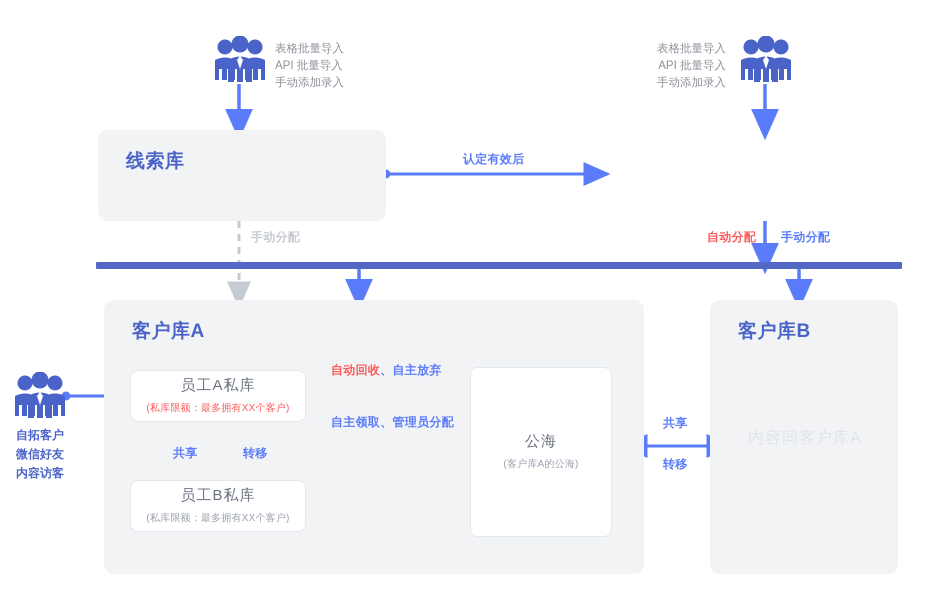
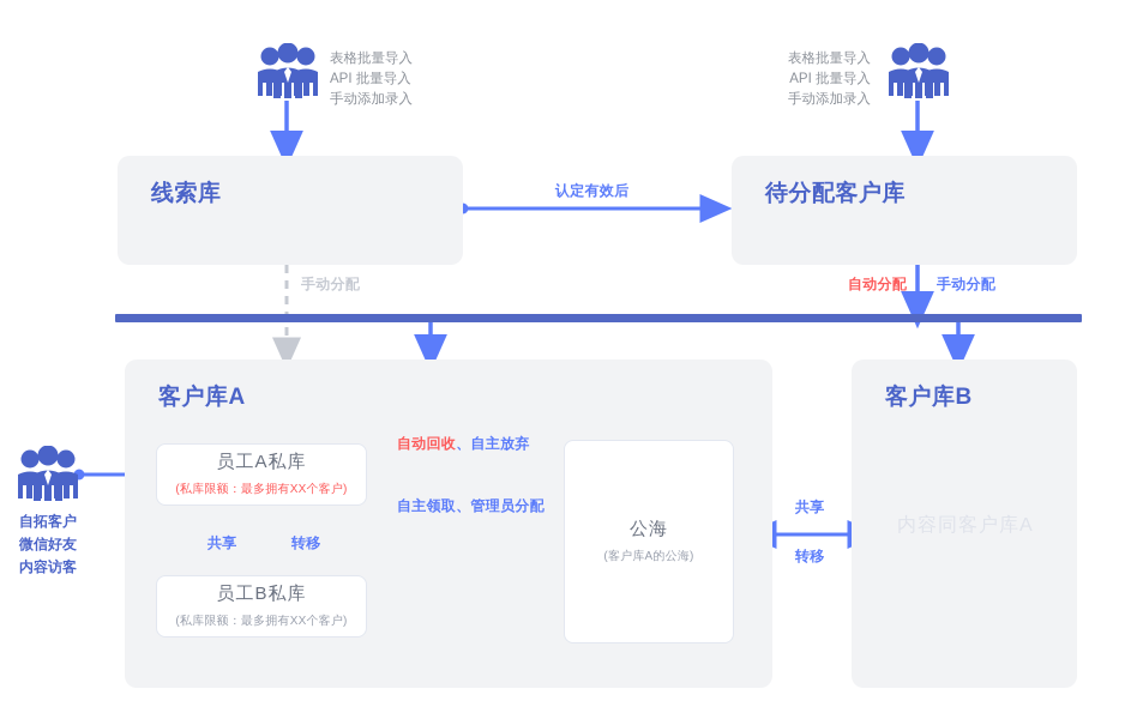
  表格批量导入
  API 批量导入
  手动添加录入
  表格批量导入
  API 批量导入
  手动添加录入
  线索库
+ 待分配客户库
  认定有效后
  手动分配
  自动分配
  手动分配
  客户库A
  客户库B
  员工A私库
  (私库限额：最多拥有XX个客户)
  员工B私库
  (私库限额：最多拥有XX个客户)
  公海
  (客户库A的公海)
  自动回收、自主放弃
  自主领取、管理员分配
  共享
  转移
  共享
  转移
  自拓客户
  微信好友
  内容访客
